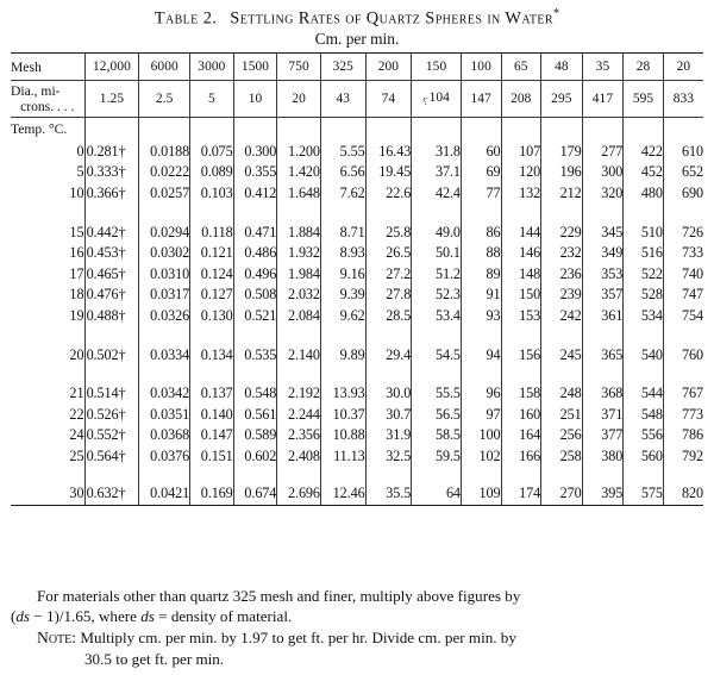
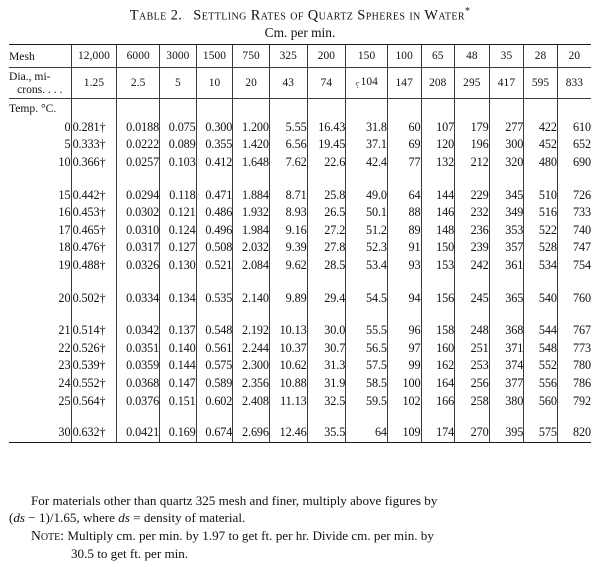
  Table 2. Settling Rates of Quartz Spheres in Water*
  Cm. per min.
  Mesh	12,000	6000	3000	1500	750	325	200	150	100	65	48	35	28	20
  Dia., mi-crons. . . .	1.25	2.5	5	10	20	43	74	⸮104	147	208	295	417	595	833
  Temp. °C.
  0	0.281†	0.0188	0.075	0.300	1.200	5.55	16.43	31.8	60	107	179	277	422	610
  5	0.333†	0.0222	0.089	0.355	1.420	6.56	19.45	37.1	69	120	196	300	452	652
  10	0.366†	0.0257	0.103	0.412	1.648	7.62	22.6	42.4	77	132	212	320	480	690
- 15	0.442†	0.0294	0.118	0.471	1.884	8.71	25.8	49.0	86	144	229	345	510	726
+ 15	0.442†	0.0294	0.118	0.471	1.884	8.71	25.8	49.0	64	144	229	345	510	726
  16	0.453†	0.0302	0.121	0.486	1.932	8.93	26.5	50.1	88	146	232	349	516	733
  17	0.465†	0.0310	0.124	0.496	1.984	9.16	27.2	51.2	89	148	236	353	522	740
  18	0.476†	0.0317	0.127	0.508	2.032	9.39	27.8	52.3	91	150	239	357	528	747
  19	0.488†	0.0326	0.130	0.521	2.084	9.62	28.5	53.4	93	153	242	361	534	754
  20	0.502†	0.0334	0.134	0.535	2.140	9.89	29.4	54.5	94	156	245	365	540	760
- 21	0.514†	0.0342	0.137	0.548	2.192	13.93	30.0	55.5	96	158	248	368	544	767
+ 21	0.514†	0.0342	0.137	0.548	2.192	10.13	30.0	55.5	96	158	248	368	544	767
  22	0.526†	0.0351	0.140	0.561	2.244	10.37	30.7	56.5	97	160	251	371	548	773
+ 23	0.539†	0.0359	0.144	0.575	2.300	10.62	31.3	57.5	99	162	253	374	552	780
  24	0.552†	0.0368	0.147	0.589	2.356	10.88	31.9	58.5	100	164	256	377	556	786
  25	0.564†	0.0376	0.151	0.602	2.408	11.13	32.5	59.5	102	166	258	380	560	792
  30	0.632†	0.0421	0.169	0.674	2.696	12.46	35.5	64	109	174	270	395	575	820
  For materials other than quartz 325 mesh and finer, multiply above figures by
  (ds − 1)/1.65, where ds = density of material.
  Note: Multiply cm. per min. by 1.97 to get ft. per hr. Divide cm. per min. by
  30.5 to get ft. per min.
